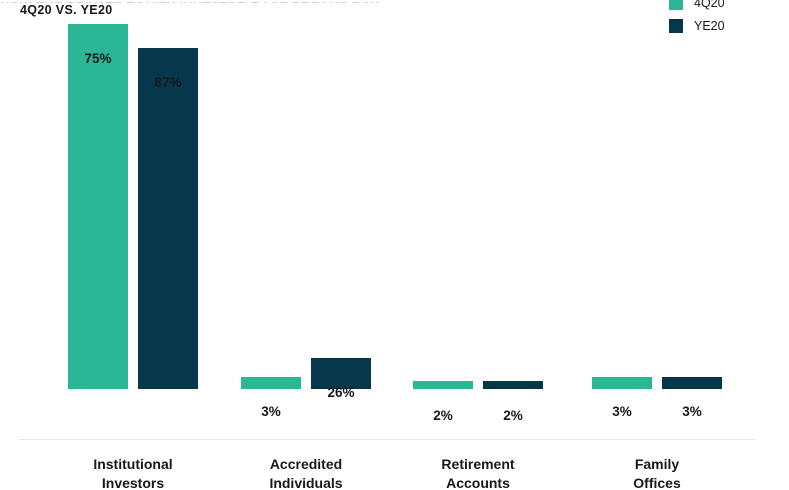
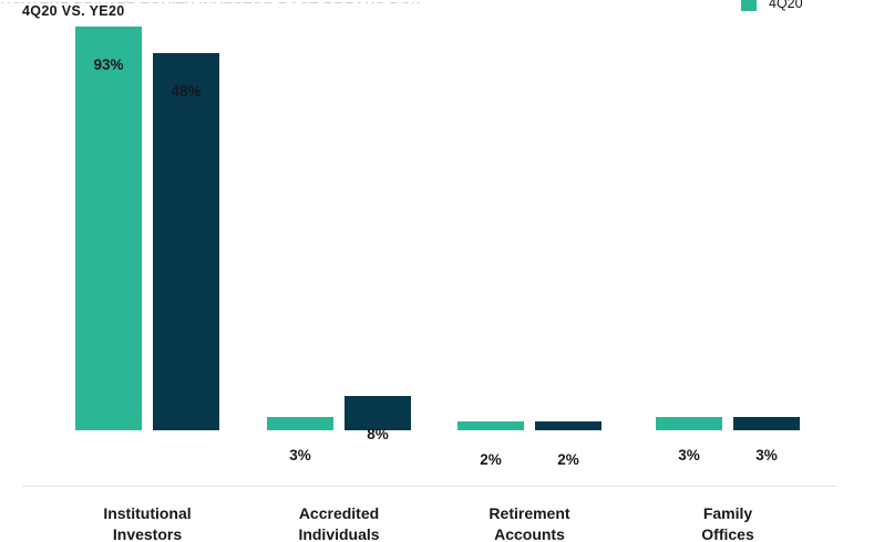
  4Q20 VS. YE20
  4Q20
- YE20
- 75%
+ 93%
- 87%
+ 48%
  3%
- 26%
+ 8%
  2%
  2%
  3%
  3%
  Institutional
  Investors
  Accredited
  Individuals
  Retirement
  Accounts
  Family
  Offices
